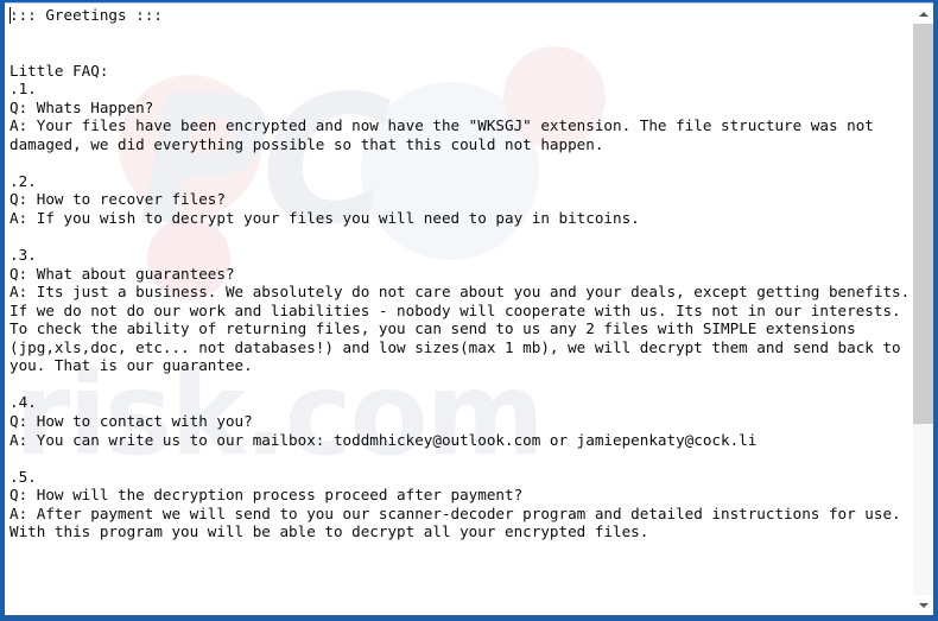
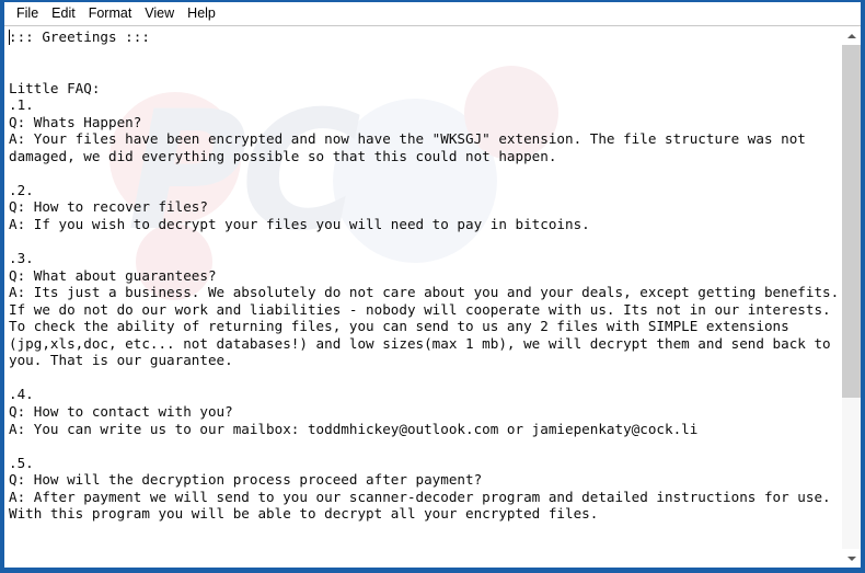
+ File
+ Edit
+ Format
+ View
+ Help
  PC
- risk.com
  ::: Greetings :::
  Little FAQ:
  .1.
  Q: Whats Happen?
  A: Your files have been encrypted and now have the "WKSGJ" extension. The file structure was not
  damaged, we did everything possible so that this could not happen.
  .2.
  Q: How to recover files?
  A: If you wish to decrypt your files you will need to pay in bitcoins.
  .3.
  Q: What about guarantees?
  A: Its just a business. We absolutely do not care about you and your deals, except getting benefits.
  If we do not do our work and liabilities - nobody will cooperate with us. Its not in our interests.
  To check the ability of returning files, you can send to us any 2 files with SIMPLE extensions
  (jpg,xls,doc, etc... not databases!) and low sizes(max 1 mb), we will decrypt them and send back to
  you. That is our guarantee.
  .4.
  Q: How to contact with you?
  A: You can write us to our mailbox: toddmhickey@outlook.com or jamiepenkaty@cock.li
  .5.
  Q: How will the decryption process proceed after payment?
  A: After payment we will send to you our scanner-decoder program and detailed instructions for use.
  With this program you will be able to decrypt all your encrypted files.
